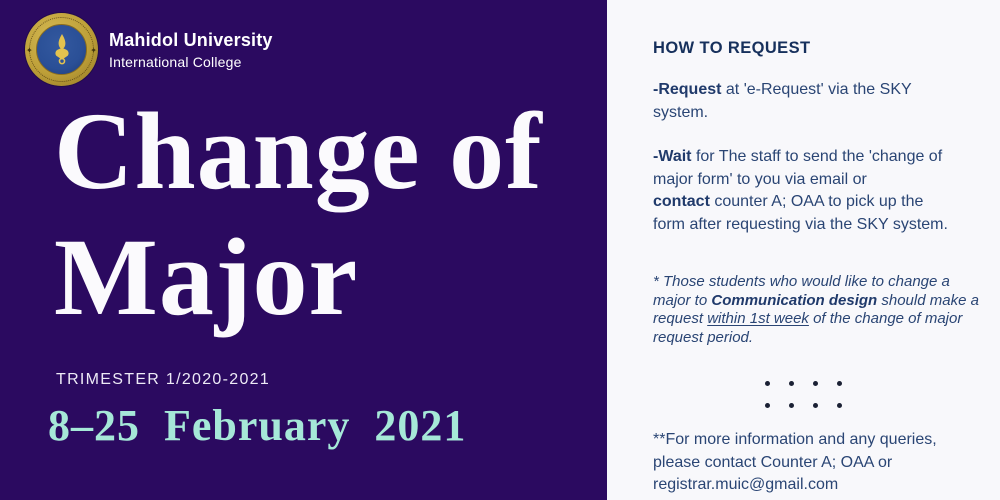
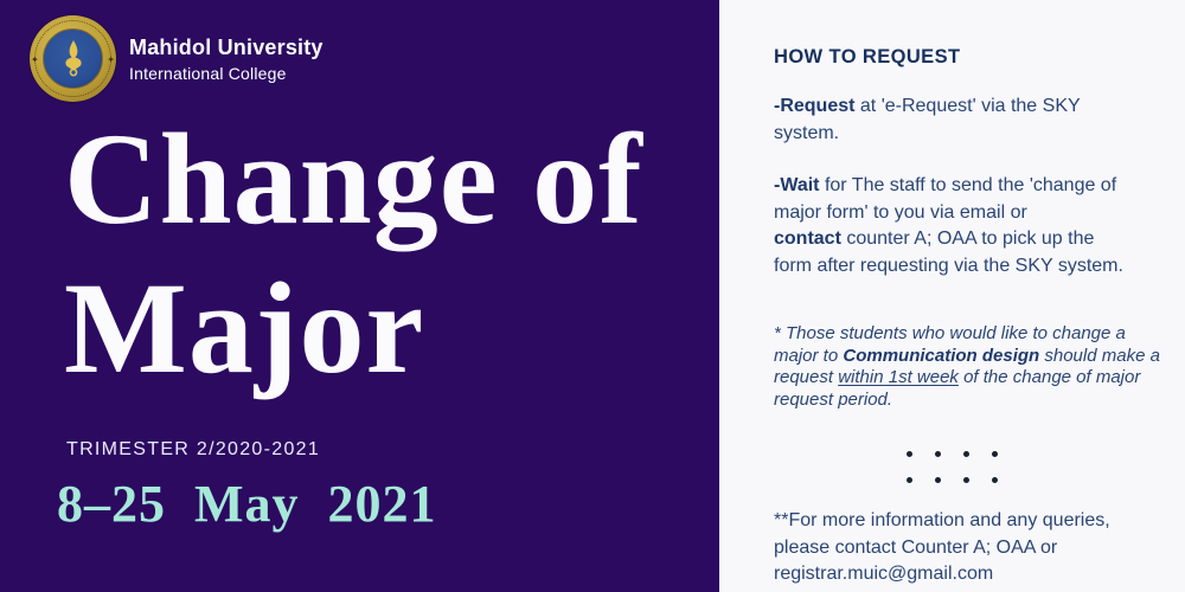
  ✦
  ✦
  Mahidol University
  International College
  Change of
  Major
- TRIMESTER 1/2020-2021
+ TRIMESTER 2/2020-2021
- 8–25 February 2021
+ 8–25 May 2021
  HOW TO REQUEST
  -Request at 'e-Request' via the SKY
  system.
  -Wait for The staff to send the 'change of
  major form' to you via email or
  contact counter A; OAA to pick up the
  form after requesting via the SKY system.
  * Those students who would like to change a
  major to Communication design should make a
  request within 1st week of the change of major
  request period.
  **For more information and any queries,
  please contact Counter A; OAA or
  registrar.muic@gmail.com
